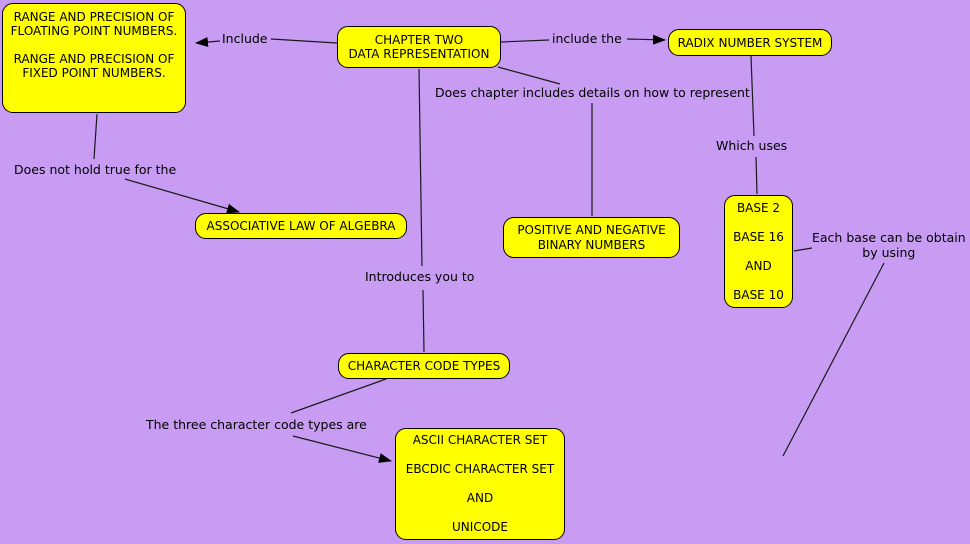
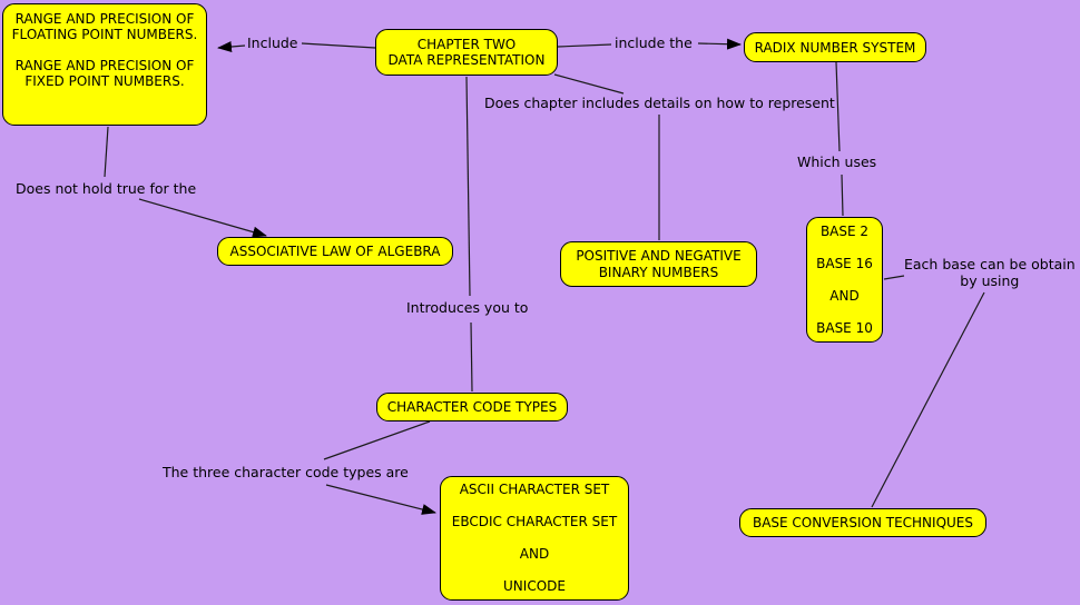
  RANGE AND PRECISION OF
  FLOATING POINT NUMBERS.
  RANGE AND PRECISION OF
  FIXED POINT NUMBERS.
  CHAPTER TWO
  DATA REPRESENTATION
  RADIX NUMBER SYSTEM
  ASSOCIATIVE LAW OF ALGEBRA
  POSITIVE AND NEGATIVE
  BINARY NUMBERS
  BASE 2
  BASE 16
  AND
  BASE 10
  CHARACTER CODE TYPES
  ASCII CHARACTER SET
  EBCDIC CHARACTER SET
  AND
  UNICODE
+ BASE CONVERSION TECHNIQUES
  Include
  include the
  Does chapter includes details on how to represent
  Which uses
  Does not hold true for the
  Introduces you to
  Each base can be obtain
  by using
  The three character code types are
